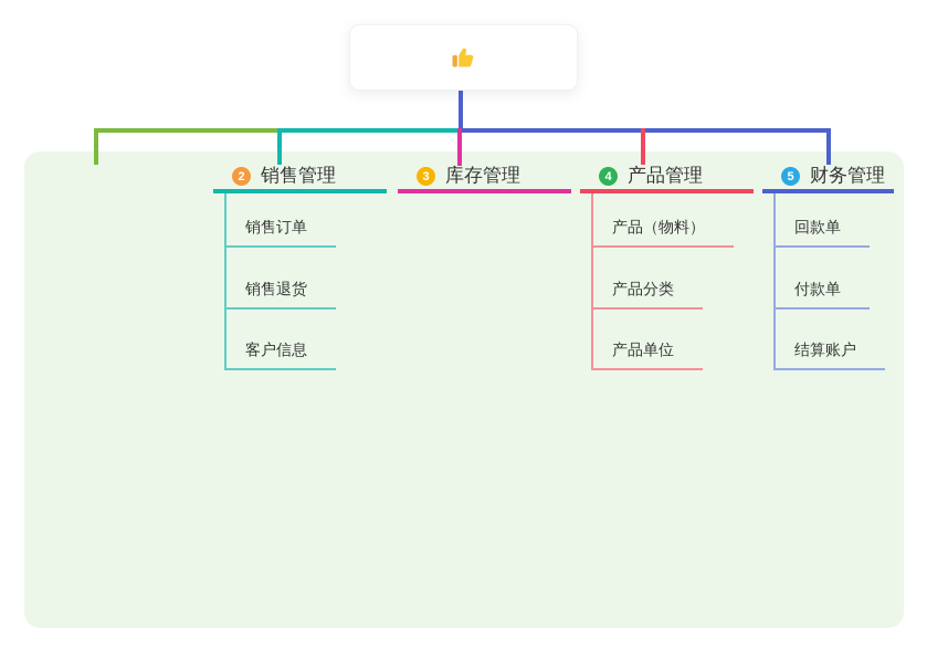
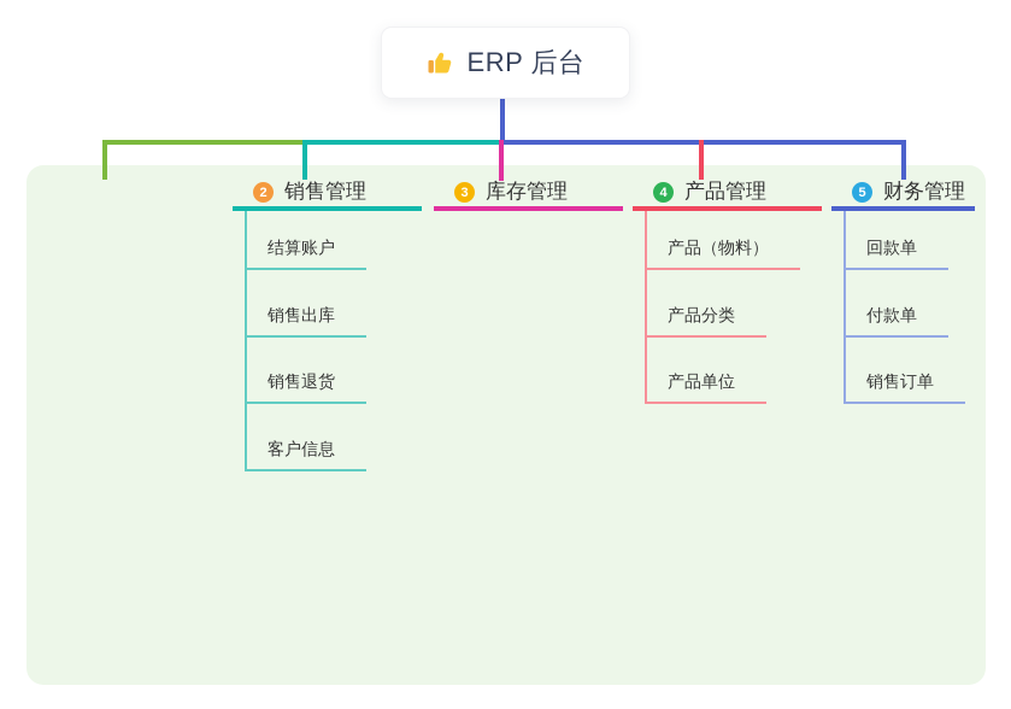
+ ERP 后台
  2
  销售管理
- 销售订单
+ 结算账户
+ 销售出库
  销售退货
  客户信息
  3
  库存管理
  4
  产品管理
  产品（物料）
  产品分类
  产品单位
  5
  财务管理
  回款单
  付款单
- 结算账户
+ 销售订单
